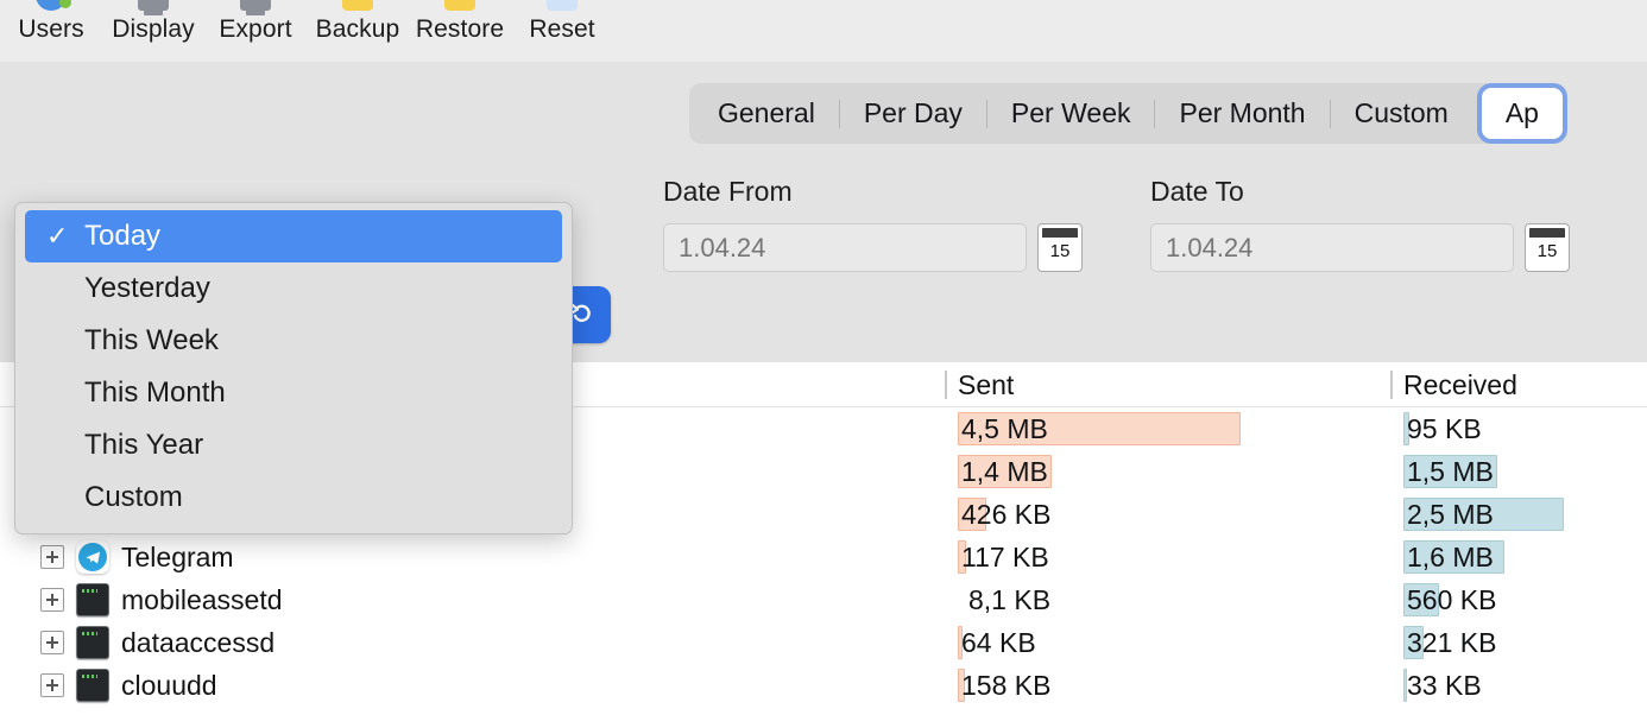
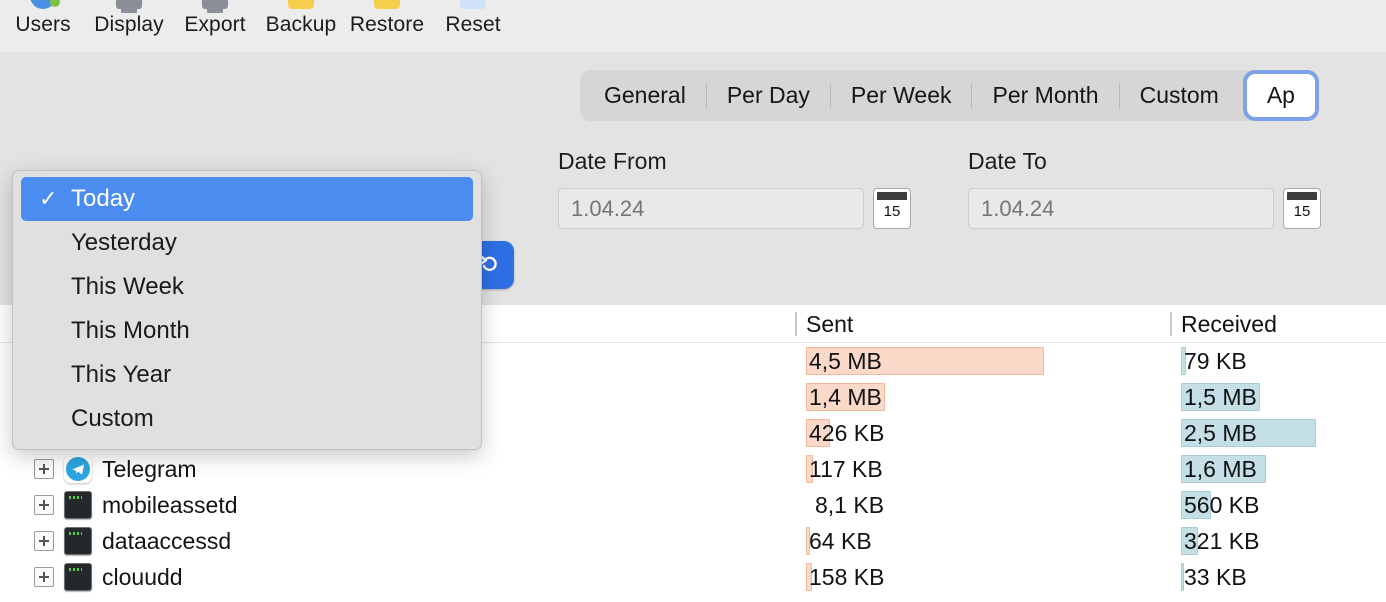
  Users
  Display
  Export
  Backup
  Restore
  Reset
  General
  Per Day
  Per Week
  Per Month
  Custom
  Ap
  Date From
  1.04.24
  15
  Date To
  1.04.24
  15
  ✓
  Today
  Yesterday
  This Week
  This Month
  This Year
  Custom
  Sent
  Received
  4,5 MB
- 95 KB
+ 79 KB
  1,4 MB
  1,5 MB
  426 KB
  2,5 MB
  Telegram
  117 KB
  1,6 MB
  mobileassetd
  8,1 KB
  560 KB
  dataaccessd
  64 KB
  321 KB
  clouudd
  158 KB
  33 KB
